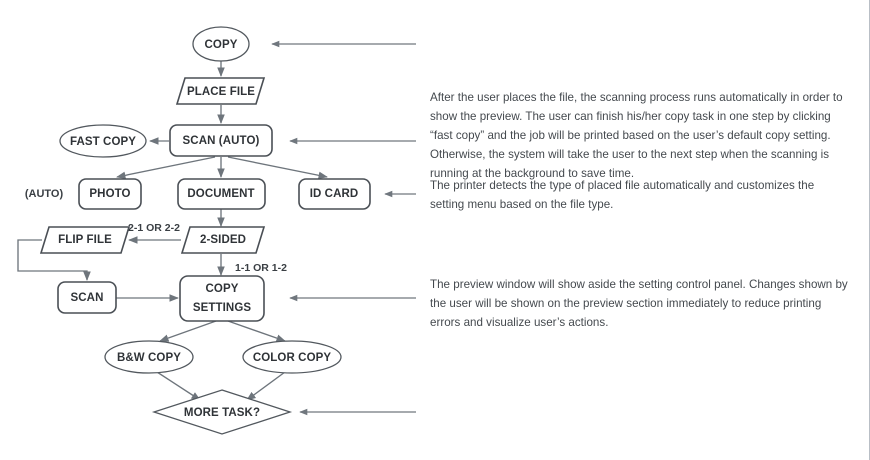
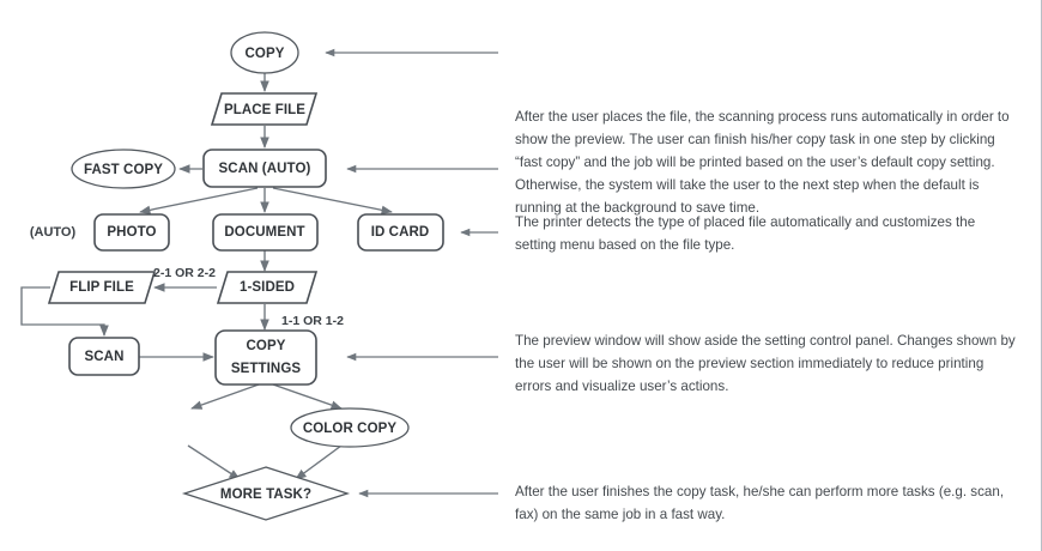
  COPY
  PLACE FILE
  SCAN (AUTO)
  FAST COPY
  (AUTO)
  PHOTO
  DOCUMENT
  ID CARD
  2-1 OR 2-2
  FLIP FILE
- 2-SIDED
+ 1-SIDED
  1-1 OR 1-2
  SCAN
  COPY
  SETTINGS
- B&W COPY
  COLOR COPY
  MORE TASK?
- After the user places the file, the scanning process runs automatically in order to show the preview. The user can finish his/her copy task in one step by clicking “fast copy” and the job will be printed based on the user’s default copy setting. Otherwise, the system will take the user to the next step when the scanning is running at the background to save time.
+ After the user places the file, the scanning process runs automatically in order to show the preview. The user can finish his/her copy task in one step by clicking “fast copy” and the job will be printed based on the user’s default copy setting. Otherwise, the system will take the user to the next step when the default is running at the background to save time.
  The printer detects the type of placed file automatically and customizes the setting menu based on the file type.
  The preview window will show aside the setting control panel. Changes shown by the user will be shown on the preview section immediately to reduce printing errors and visualize user’s actions.
+ After the user finishes the copy task, he/she can perform more tasks (e.g. scan, fax) on the same job in a fast way.
